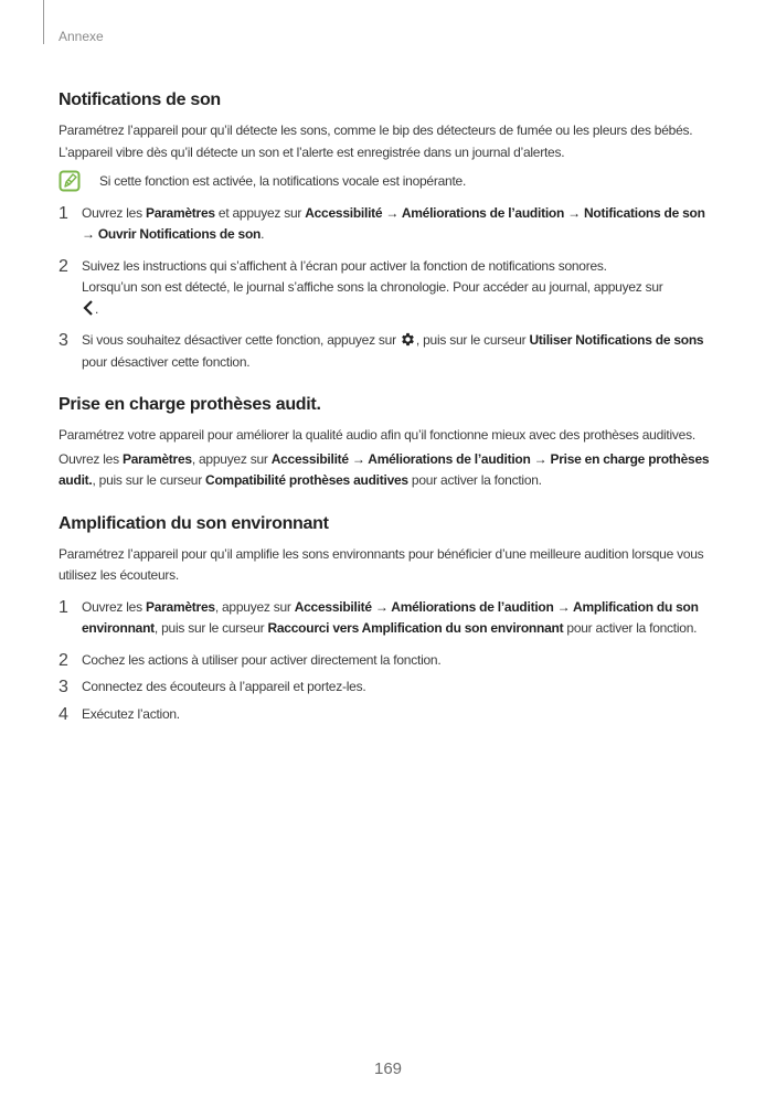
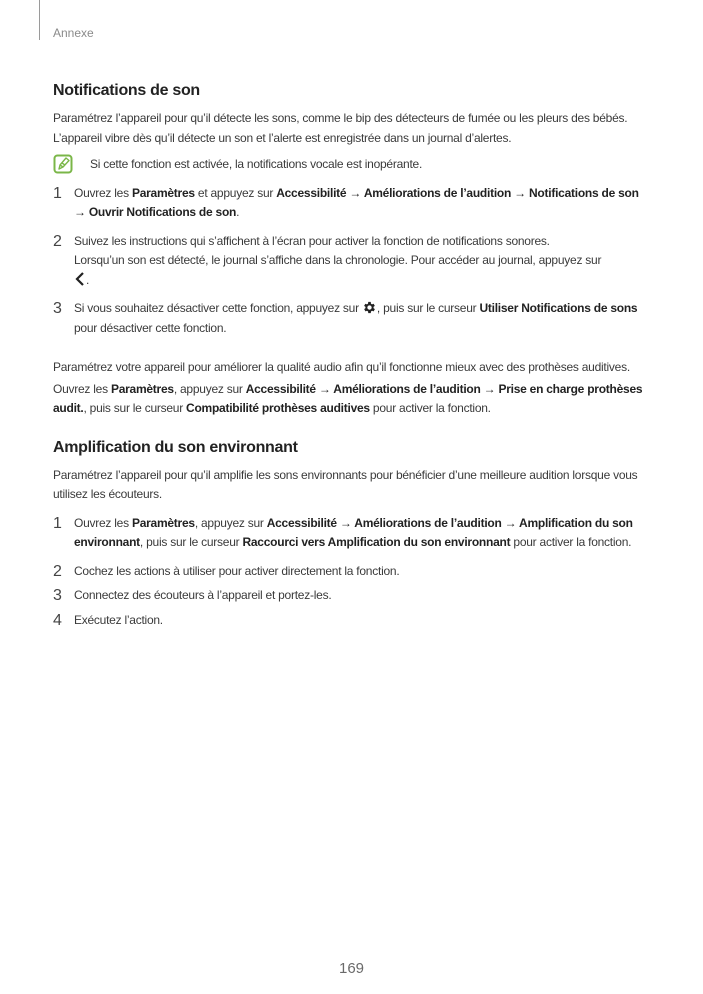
  Annexe
  Notifications de son
  Paramétrez l’appareil pour qu’il détecte les sons, comme le bip des détecteurs de fumée ou les pleurs des bébés. L’appareil vibre dès qu’il détecte un son et l’alerte est enregistrée dans un journal d’alertes.
  Si cette fonction est activée, la notifications vocale est inopérante.
  1
  Ouvrez les Paramètres et appuyez sur Accessibilité → Améliorations de l’audition → Notifications de son → Ouvrir Notifications de son.
  2
  Suivez les instructions qui s’affichent à l’écran pour activer la fonction de notifications sonores.
- Lorsqu’un son est détecté, le journal s’affiche sons la chronologie. Pour accéder au journal, appuyez sur
+ Lorsqu’un son est détecté, le journal s’affiche dans la chronologie. Pour accéder au journal, appuyez sur
  .
  3
  Si vous souhaitez désactiver cette fonction, appuyez sur , puis sur le curseur Utiliser Notifications de sons pour désactiver cette fonction.
- Prise en charge prothèses audit.
  Paramétrez votre appareil pour améliorer la qualité audio afin qu’il fonctionne mieux avec des prothèses auditives.
  Ouvrez les Paramètres, appuyez sur Accessibilité → Améliorations de l’audition → Prise en charge prothèses audit., puis sur le curseur Compatibilité prothèses auditives pour activer la fonction.
  Amplification du son environnant
  Paramétrez l’appareil pour qu’il amplifie les sons environnants pour bénéficier d’une meilleure audition lorsque vous utilisez les écouteurs.
  1
  Ouvrez les Paramètres, appuyez sur Accessibilité → Améliorations de l’audition → Amplification du son environnant, puis sur le curseur Raccourci vers Amplification du son environnant pour activer la fonction.
  2
  Cochez les actions à utiliser pour activer directement la fonction.
  3
  Connectez des écouteurs à l’appareil et portez-les.
  4
  Exécutez l’action.
  169
